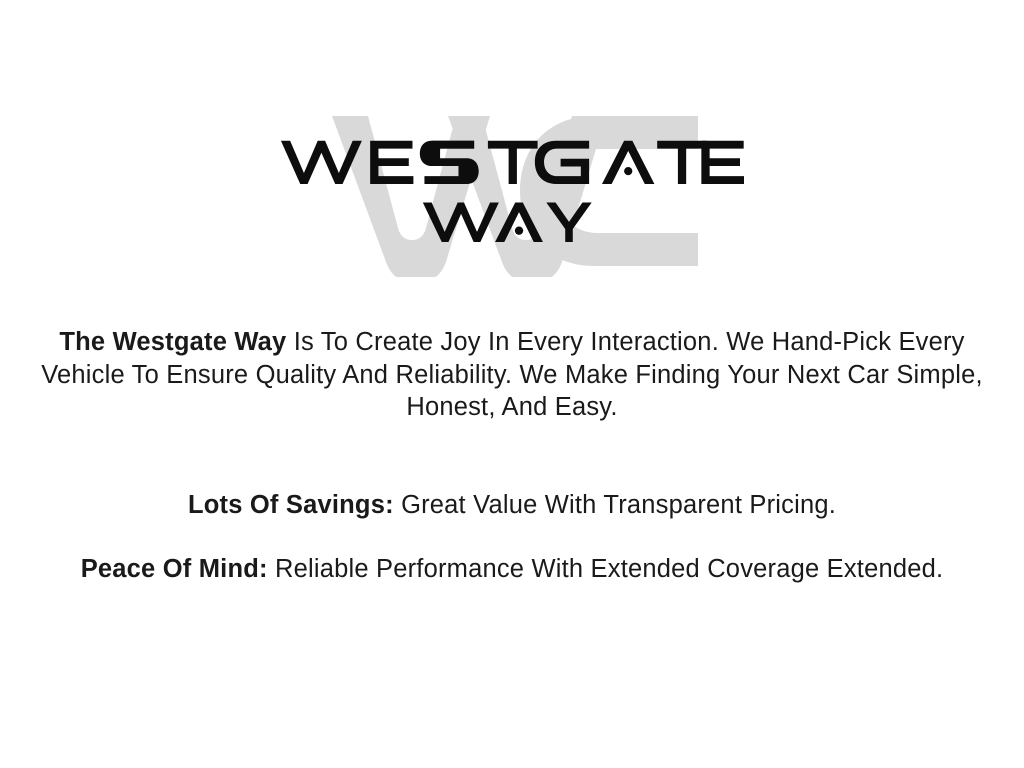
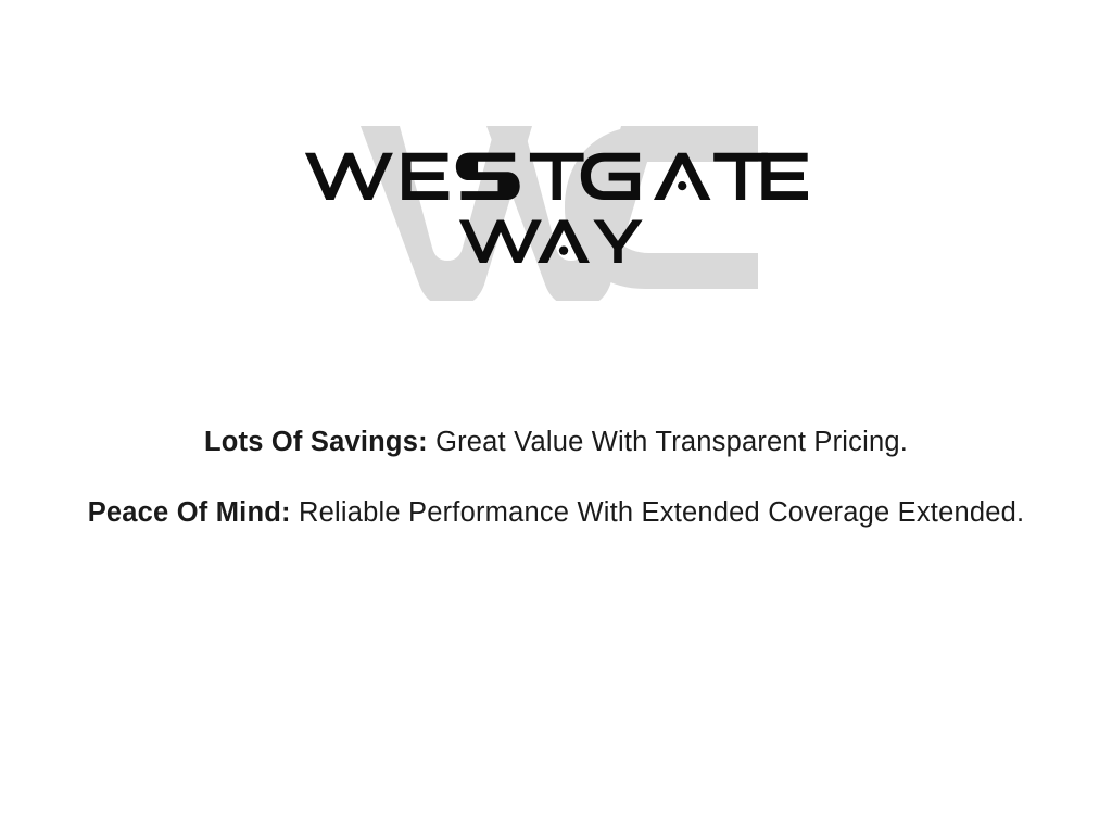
- The Westgate Way Is To Create Joy In Every Interaction. We Hand-Pick Every Vehicle To Ensure Quality And Reliability. We Make Finding Your Next Car Simple, Honest, And Easy.
  Lots Of Savings: Great Value With Transparent Pricing.
  Peace Of Mind: Reliable Performance With Extended Coverage Extended.
